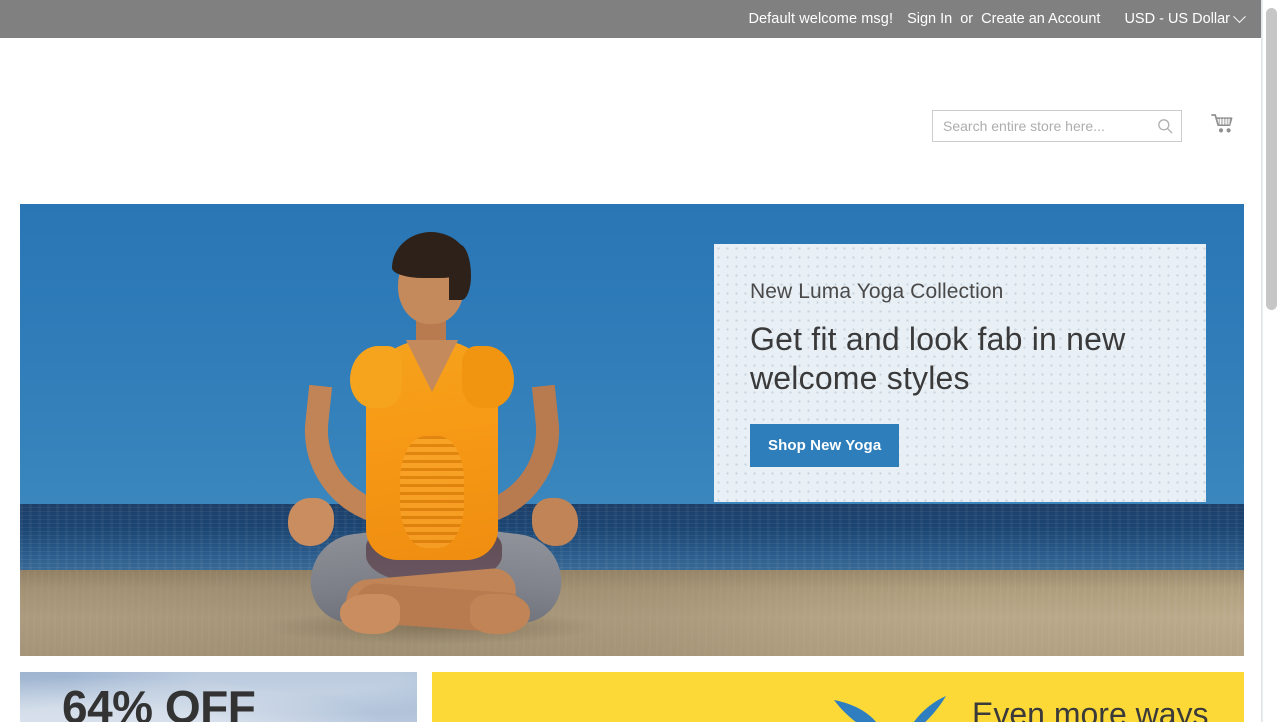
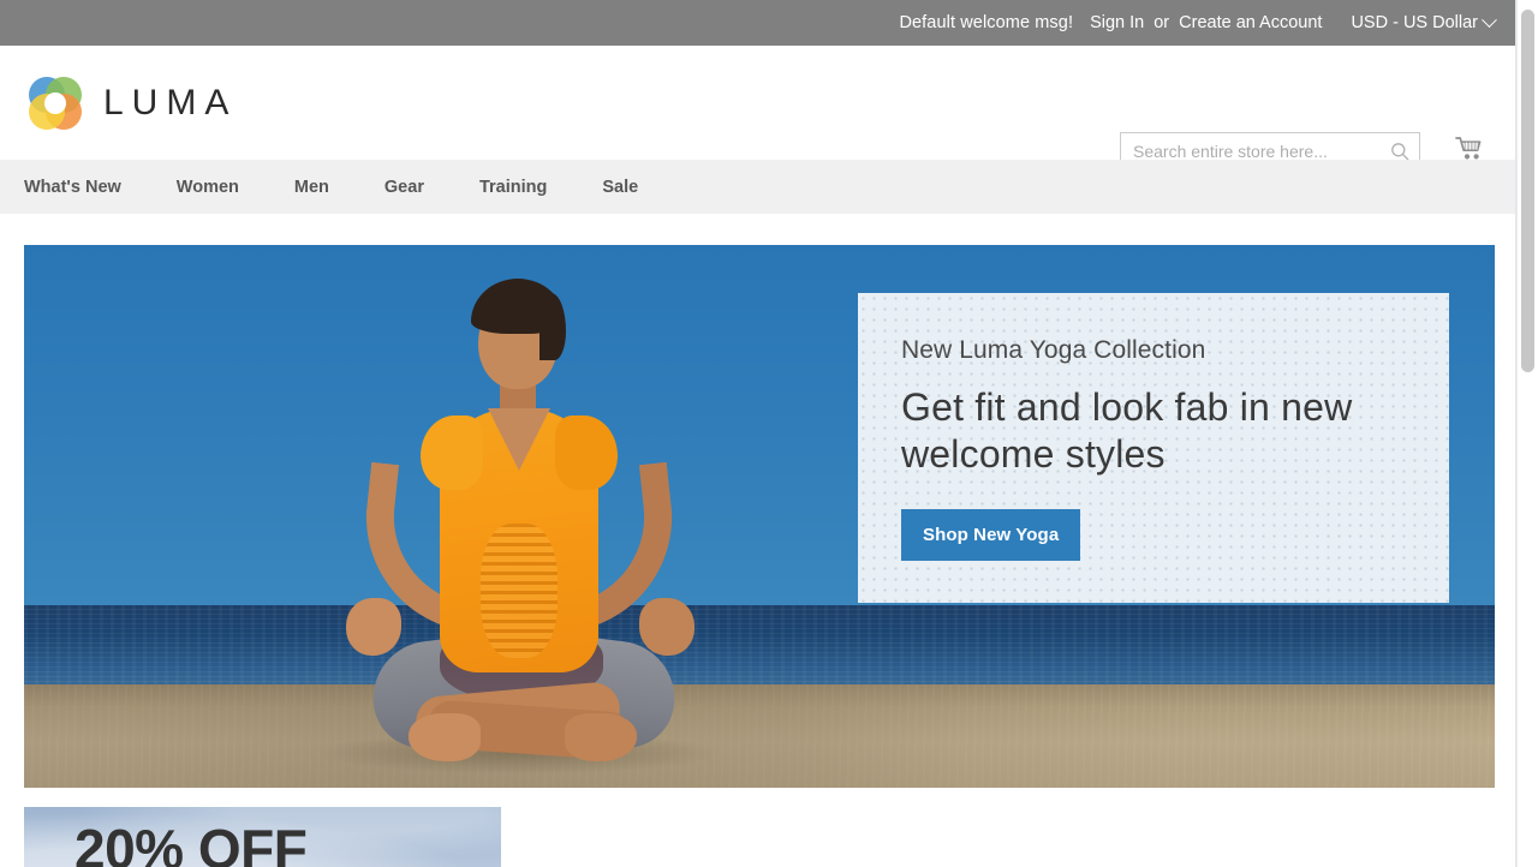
  Default welcome msg!
  Sign In
  or
  Create an Account
  USD - US Dollar
+ LUMA
  Search entire store here...
+ What's New
+ Women
+ Men
+ Gear
+ Training
+ Sale
  New Luma Yoga Collection
  Get fit and look fab in new welcome styles
  Shop New Yoga
- 64% OFF
+ 20% OFF
- Even more ways
